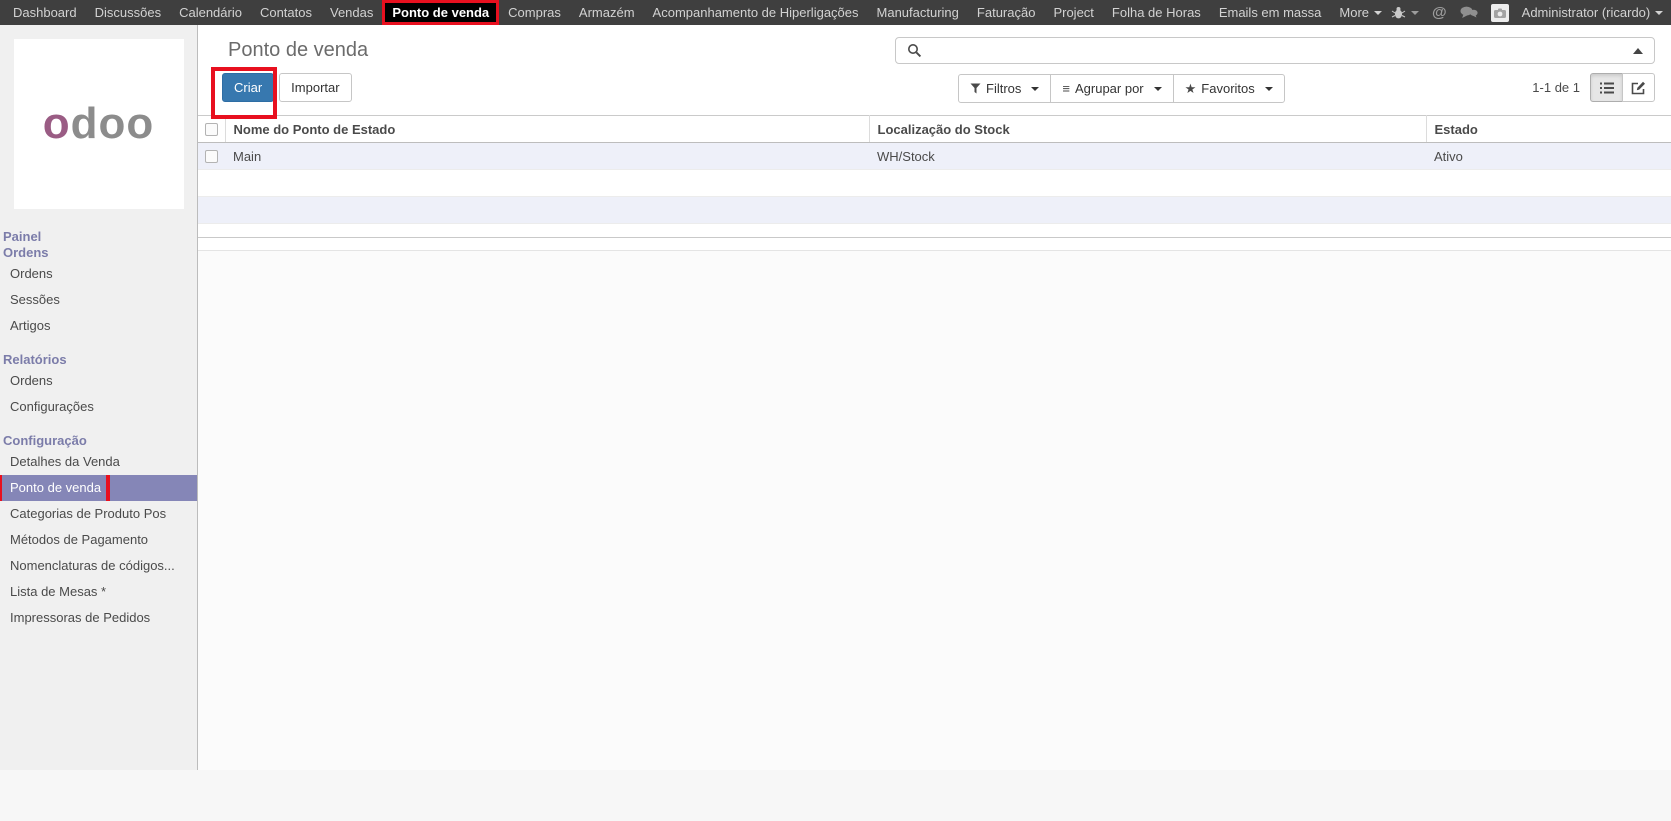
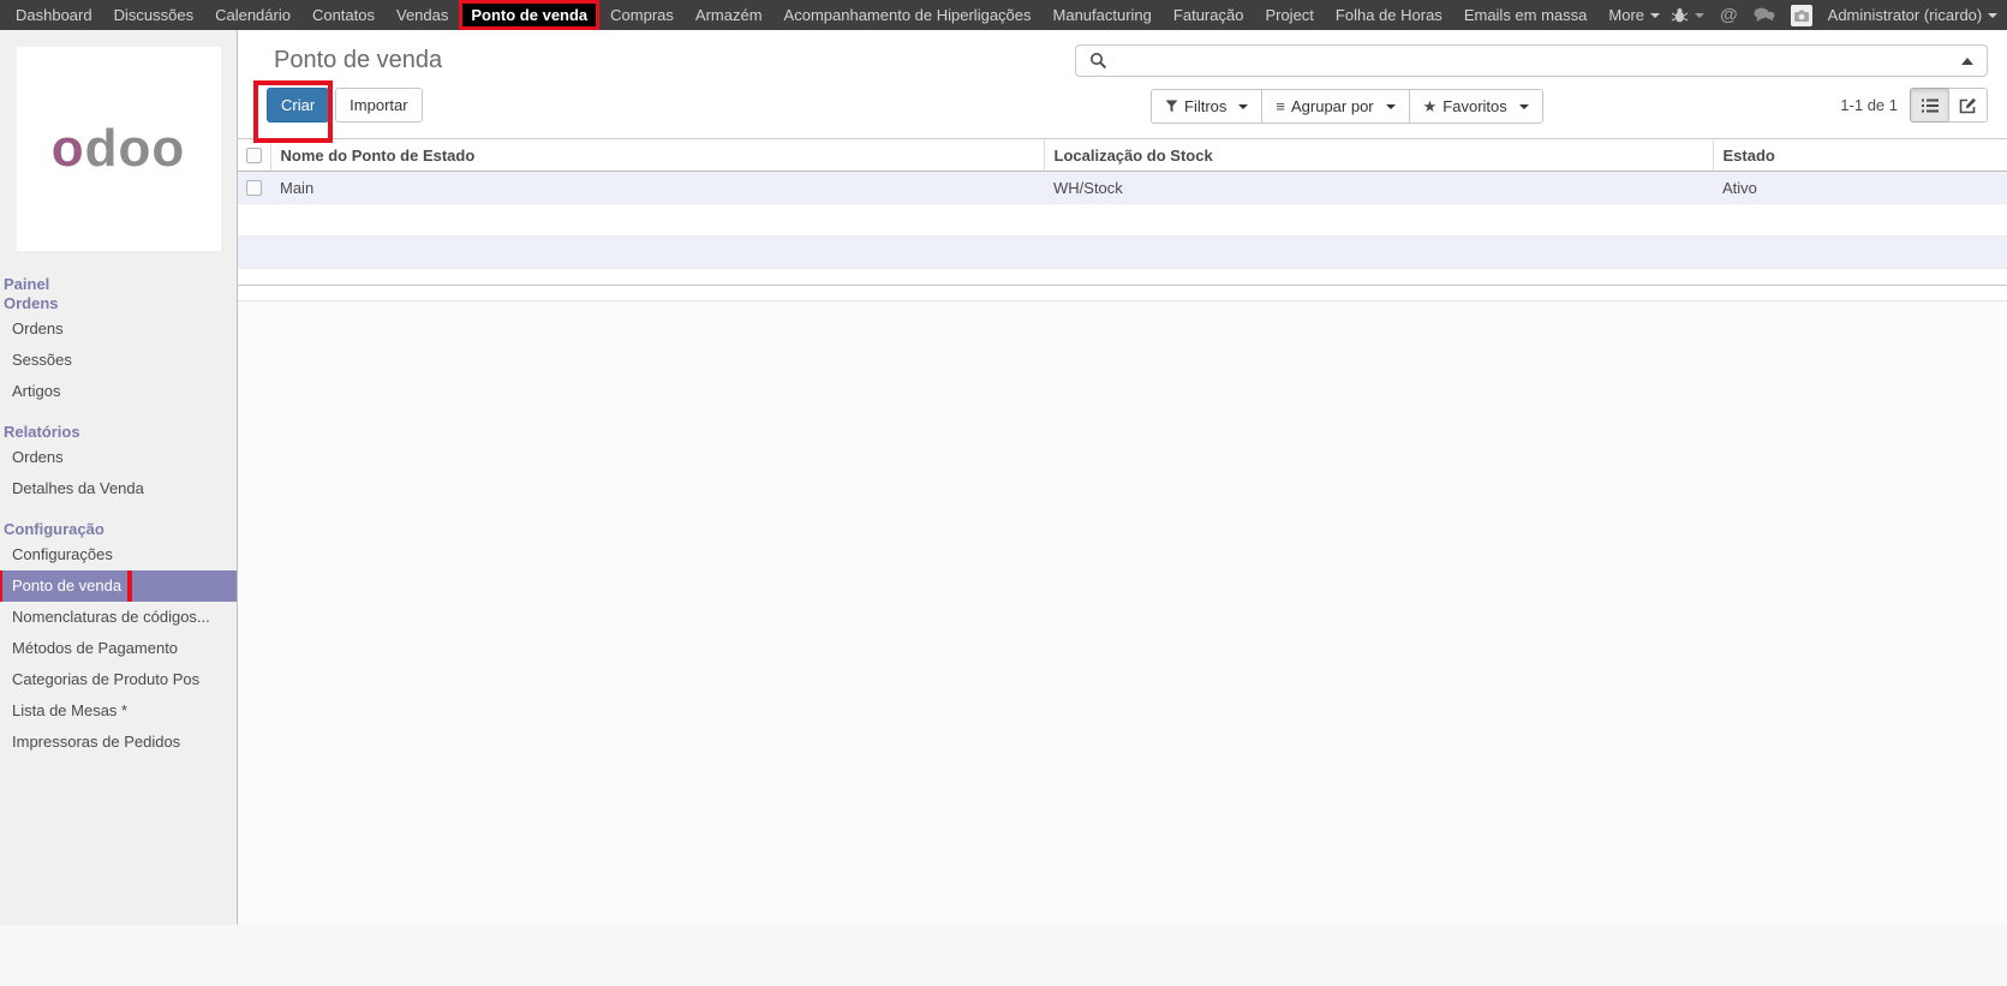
  Dashboard
  Discussões
  Calendário
  Contatos
  Vendas
  Ponto de venda
  Compras
  Armazém
  Acompanhamento de Hiperligações
  Manufacturing
  Faturação
  Project
  Folha de Horas
  Emails em massa
  More
  @
  Administrator (ricardo)
  o
  doo
  Painel
  Ordens
  Ordens
  Sessões
  Artigos
  Relatórios
  Ordens
- Configurações
+ Detalhes da Venda
  Configuração
- Detalhes da Venda
+ Configurações
  Ponto de venda
- Categorias de Produto Pos
+ Nomenclaturas de códigos...
  Métodos de Pagamento
- Nomenclaturas de códigos...
+ Categorias de Produto Pos
  Lista de Mesas *
  Impressoras de Pedidos
  Ponto de venda
  Criar
  Importar
  Filtros
  ≡
  Agrupar por
  ★
  Favoritos
  1-1 de 1
  	Nome do Ponto de Estado	Localização do Stock	Estado
  	Main	WH/Stock	Ativo
